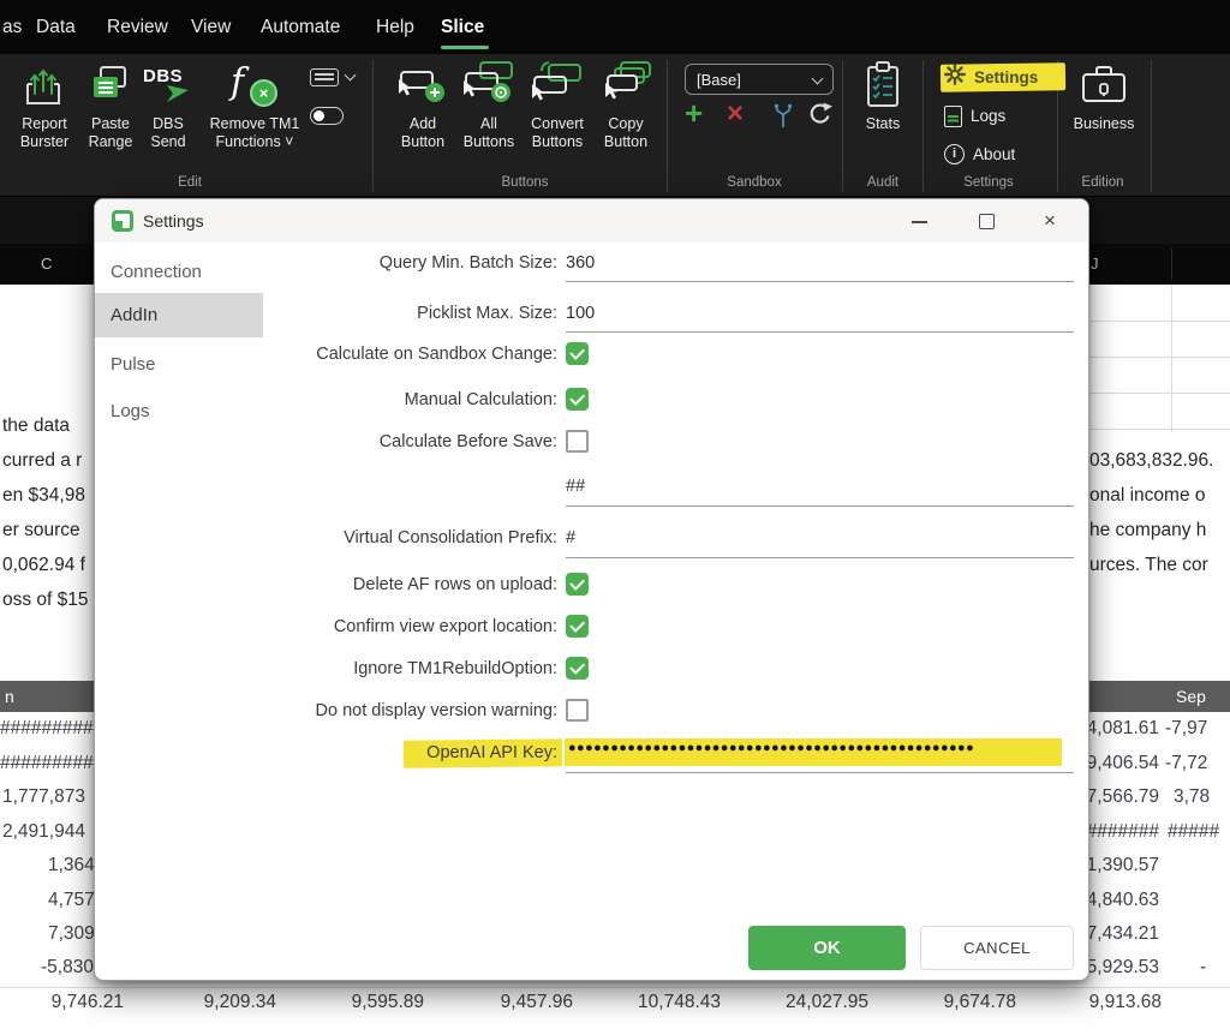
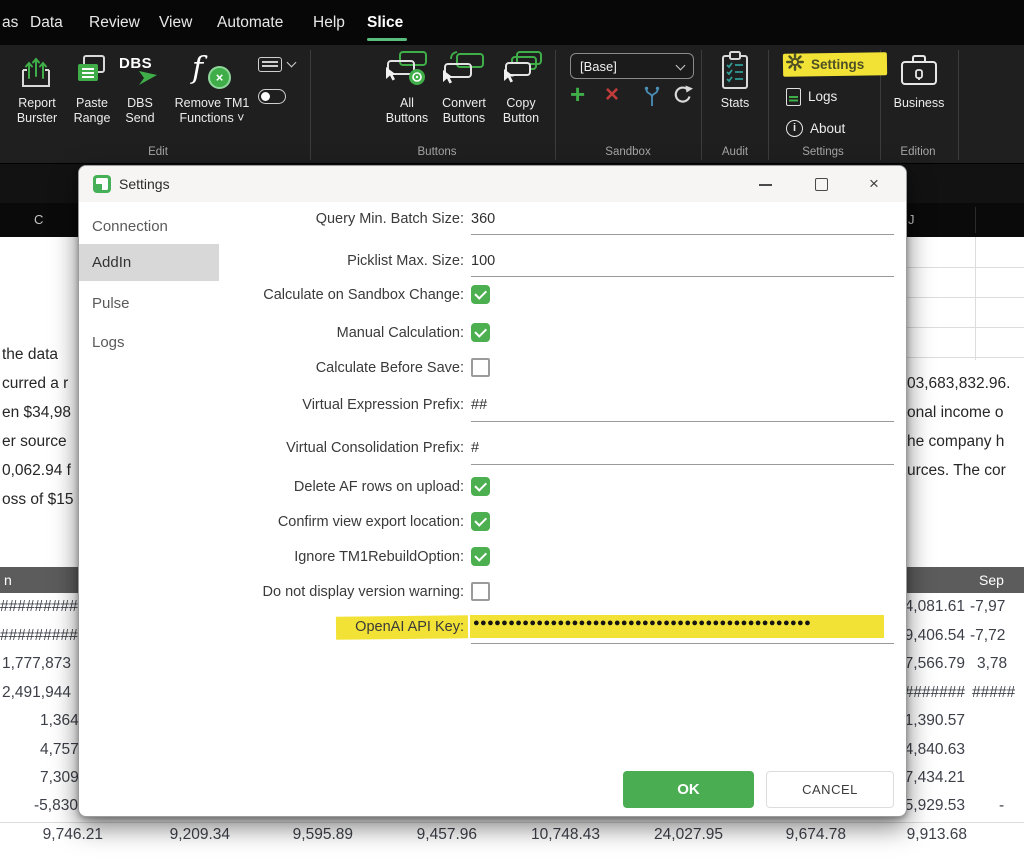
  as
  Data
  Review
  View
  Automate
  Help
  Slice
  Report Burster
  Paste Range
  DBS
  DBS Send
  f
  ×
  Remove TM1 Functions ˅
  Edit
- Add Button
  All Buttons
  Convert Buttons
  Copy Button
  Buttons
  [Base]
  +
  ×
  Sandbox
  Stats
  Audit
  Settings
  Logs
  i
  About
  Settings
  Business
  Edition
  C
  J
  the data
  curred a r
  en $34,98
  er source
  0,062.94 f
  oss of $15
  03,683,832.96.
  onal income o
  he company h
  urces. The cor
  n
  Sep
  #########
  #########
  1,777,873
  2,491,944
  1,364
  4,757
  7,309
  -5,830
  4,081.61
  9,406.54
  7,566.79
  #######
  1,390.57
  4,840.63
  7,434.21
  5,929.53
  -7,97
  -7,72
  3,78
  #####
  -
  9,746.21
  9,209.34
  9,595.89
  9,457.96
  10,748.43
  24,027.95
  9,674.78
  9,913.68
  Settings
  ×
  Connection
  AddIn
  Pulse
  Logs
  Query Min. Batch Size:
  360
  Picklist Max. Size:
  100
  Calculate on Sandbox Change:
  Manual Calculation:
  Calculate Before Save:
+ Virtual Expression Prefix:
  ##
  Virtual Consolidation Prefix:
  #
  Delete AF rows on upload:
  Confirm view export location:
  Ignore TM1RebuildOption:
  Do not display version warning:
  OpenAI API Key:
  ●●●●●●●●●●●●●●●●●●●●●●●●●●●●●●●●●●●●●●●●●●●●●●●●
  OK
  CANCEL
